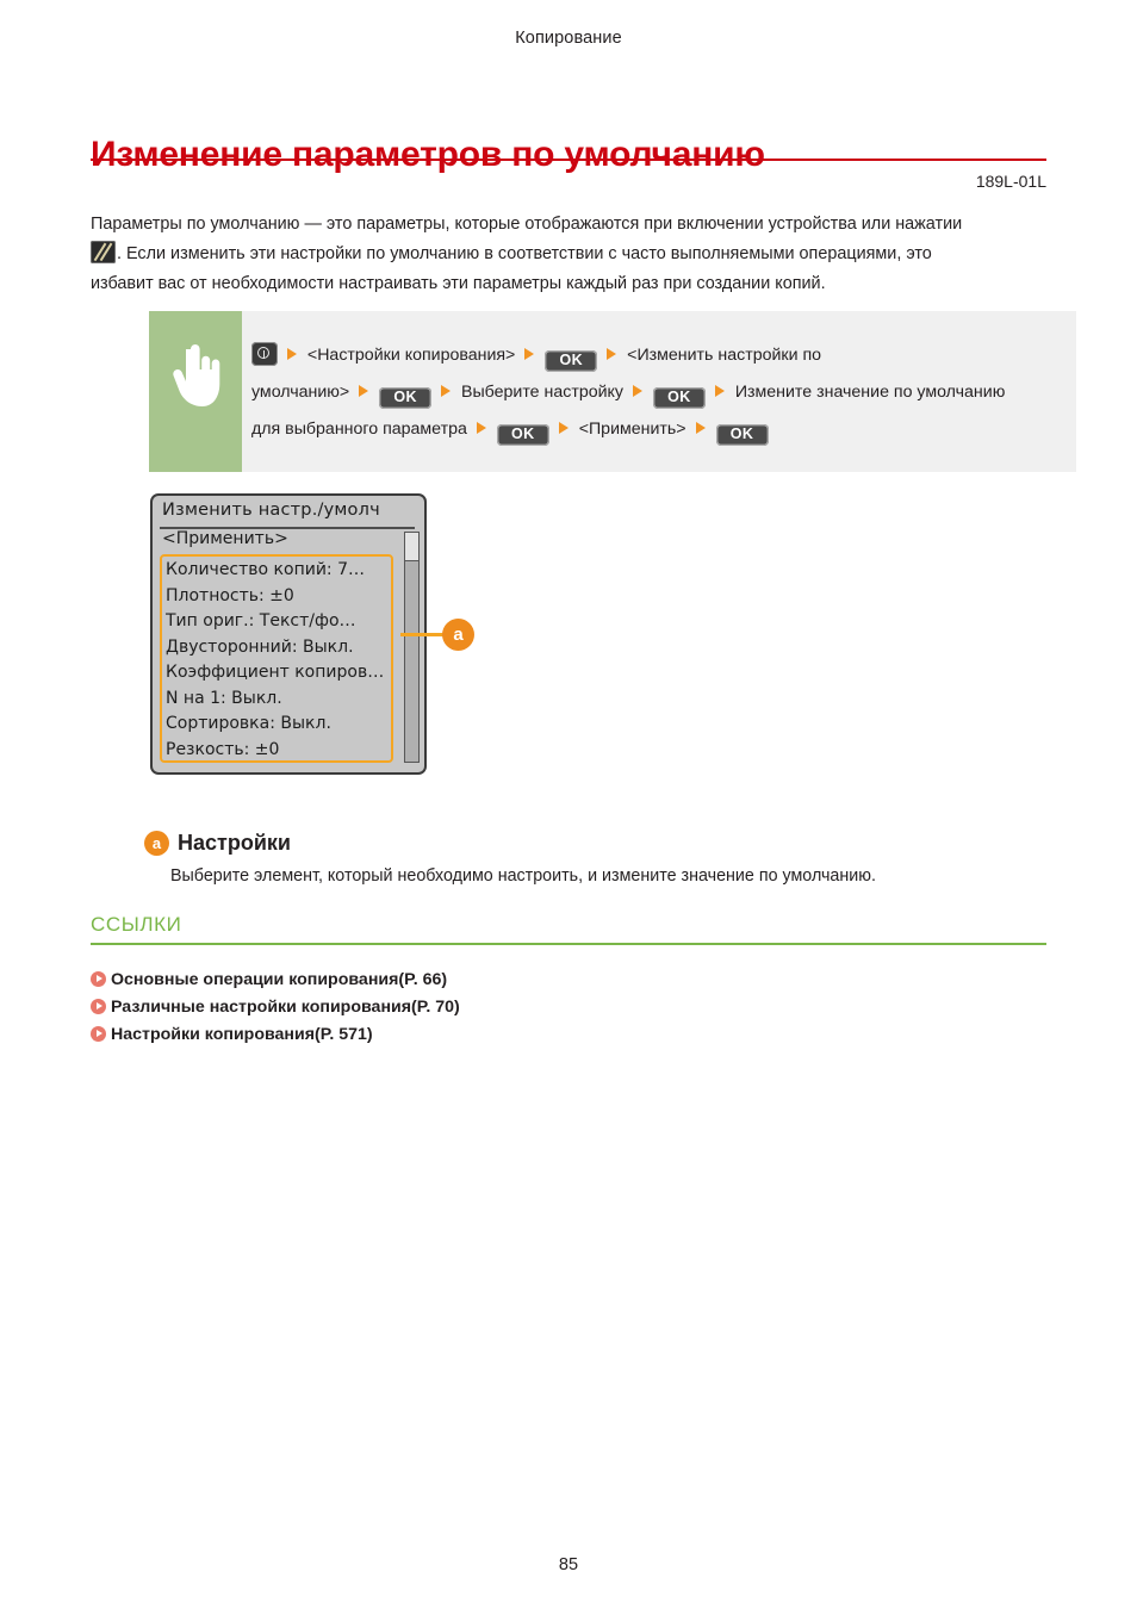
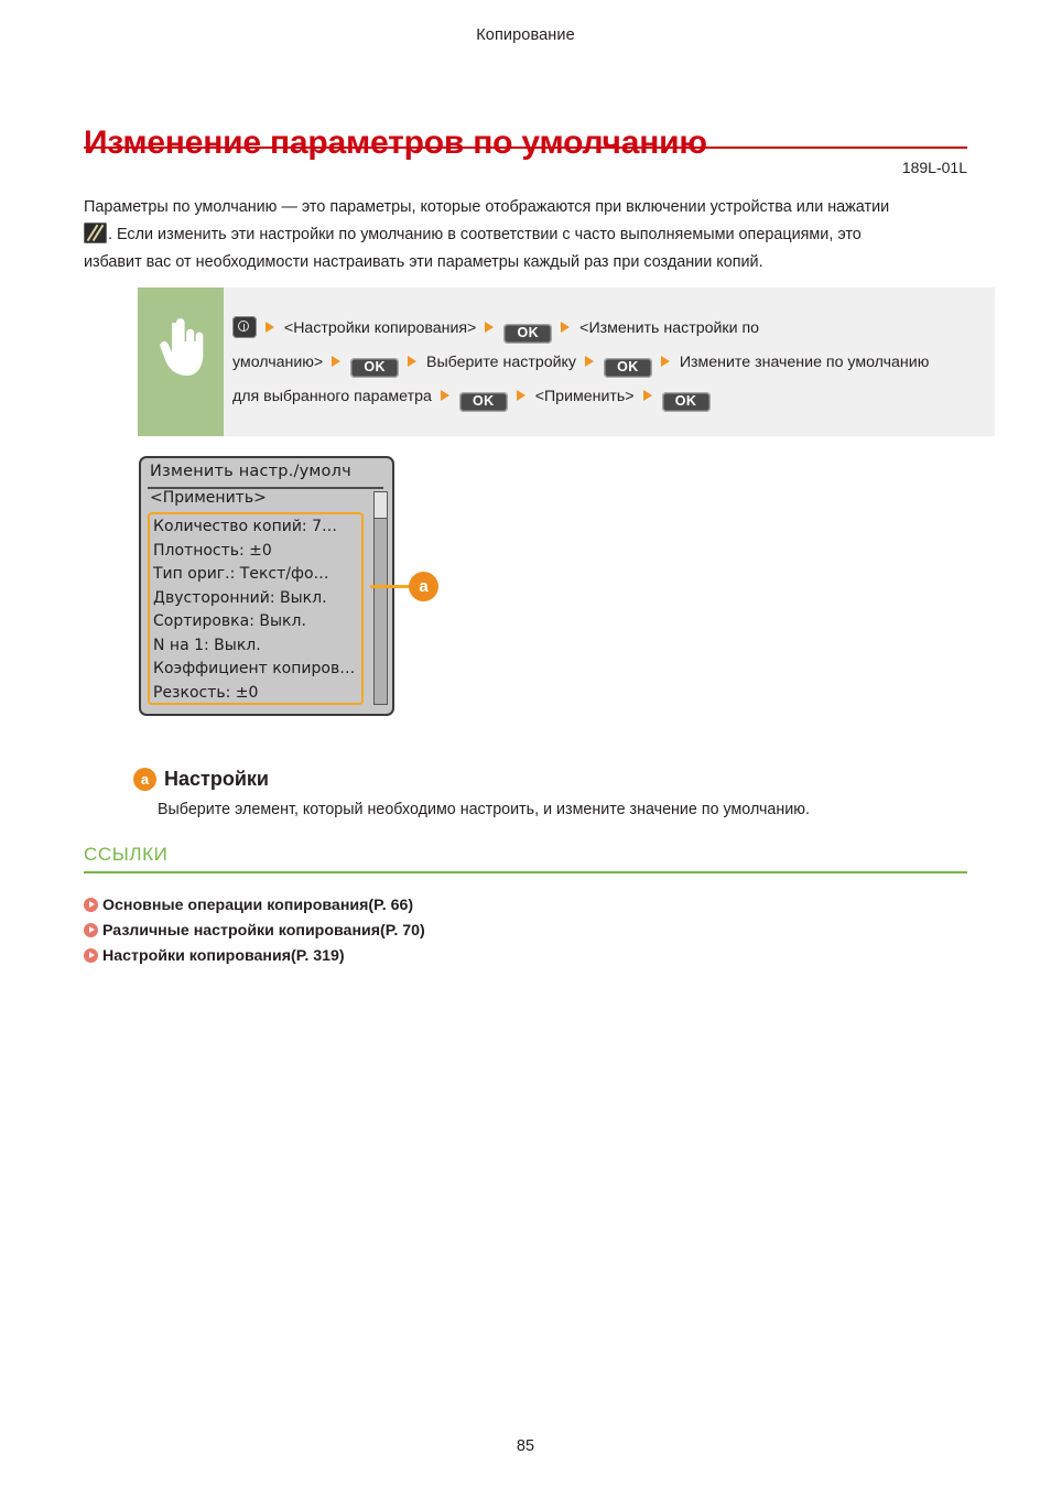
  Копирование
  Изменение параметров по умолчанию
  189L-01L
  Параметры по умолчанию — это параметры, которые отображаются при включении устройства или нажатии
  . Если изменить эти настройки по умолчанию в соответствии с часто выполняемыми операциями, это
  избавит вас от необходимости настраивать эти параметры каждый раз при создании копий.
  <Настройки копирования> OK <Изменить настройки по
  умолчанию> OK Выберите настройку OK Измените значение по умолчанию
  для выбранного параметра OK <Применить> OK
  Изменить настр./умолч
  <Применить>
  Количество копий: 7…
  Плотность: ±0
  Тип ориг.: Текст/фо…
  Двусторонний: Выкл.
- Коэффициент копиров…
+ Сортировка: Выкл.
  N на 1: Выкл.
- Сортировка: Выкл.
+ Коэффициент копиров…
  Резкость: ±0
  a
  a
  Настройки
  Выберите элемент, который необходимо настроить, и измените значение по умолчанию.
  ССЫЛКИ
  Основные операции копирования(P. 66)
  Различные настройки копирования(P. 70)
- Настройки копирования(P. 571)
+ Настройки копирования(P. 319)
  85
